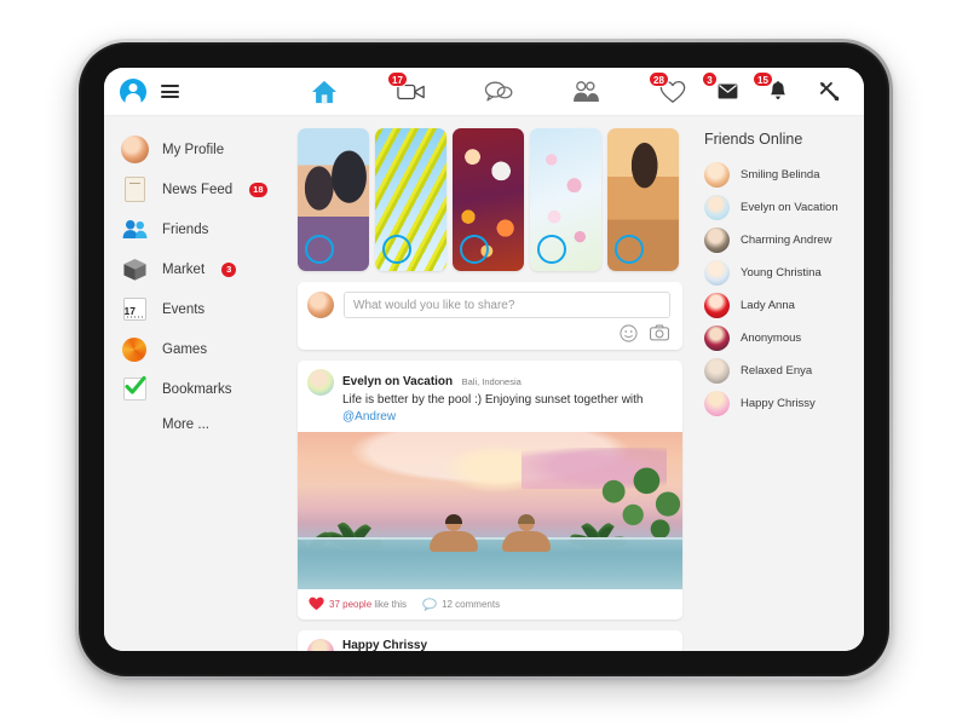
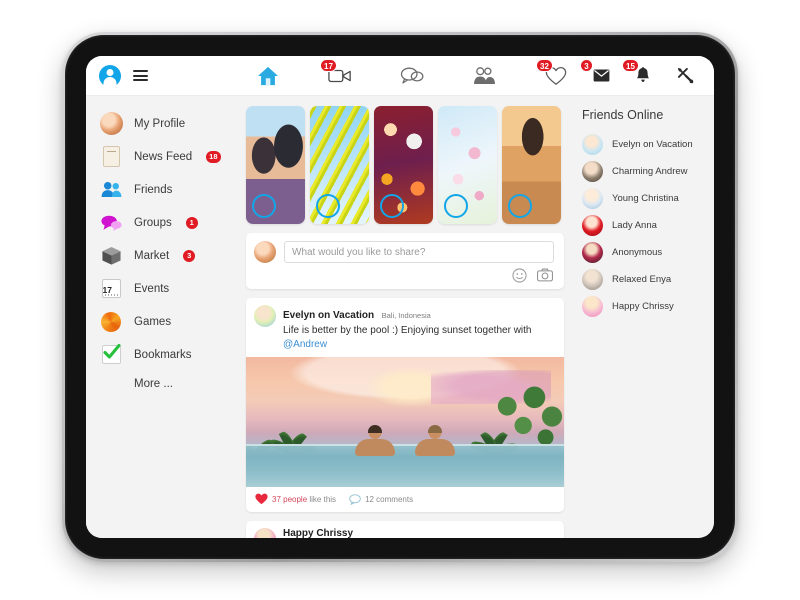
  17
- 28
+ 32
  3
  15
  My Profile
  News Feed
  18
  Friends
+ Groups
+ 1
  Market
  3
  17
  Events
  Games
  Bookmarks
  More ...
  What would you like to share?
  Evelyn on Vacation Bali, Indonesia
  Life is better by the pool :) Enjoying sunset together with @Andrew
  37 people like this
  12 comments
  Happy Chrissy
  Friends Online
- Smiling Belinda
  Evelyn on Vacation
  Charming Andrew
  Young Christina
  Lady Anna
  Anonymous
  Relaxed Enya
  Happy Chrissy
